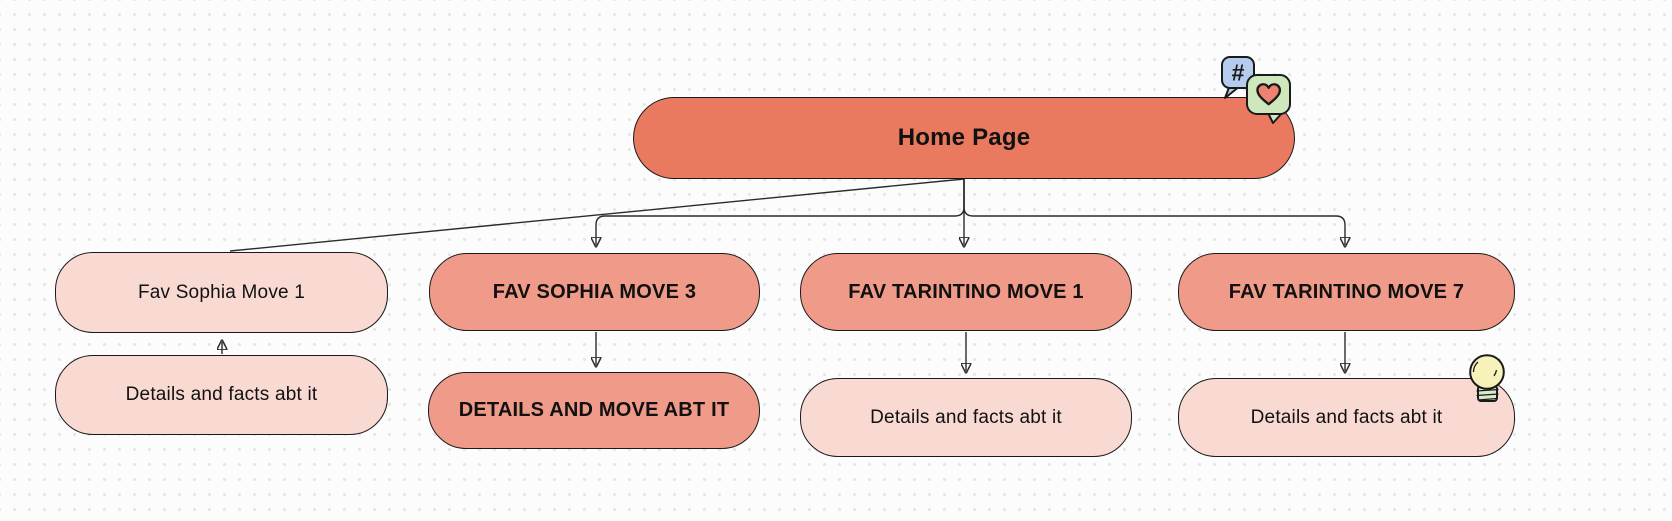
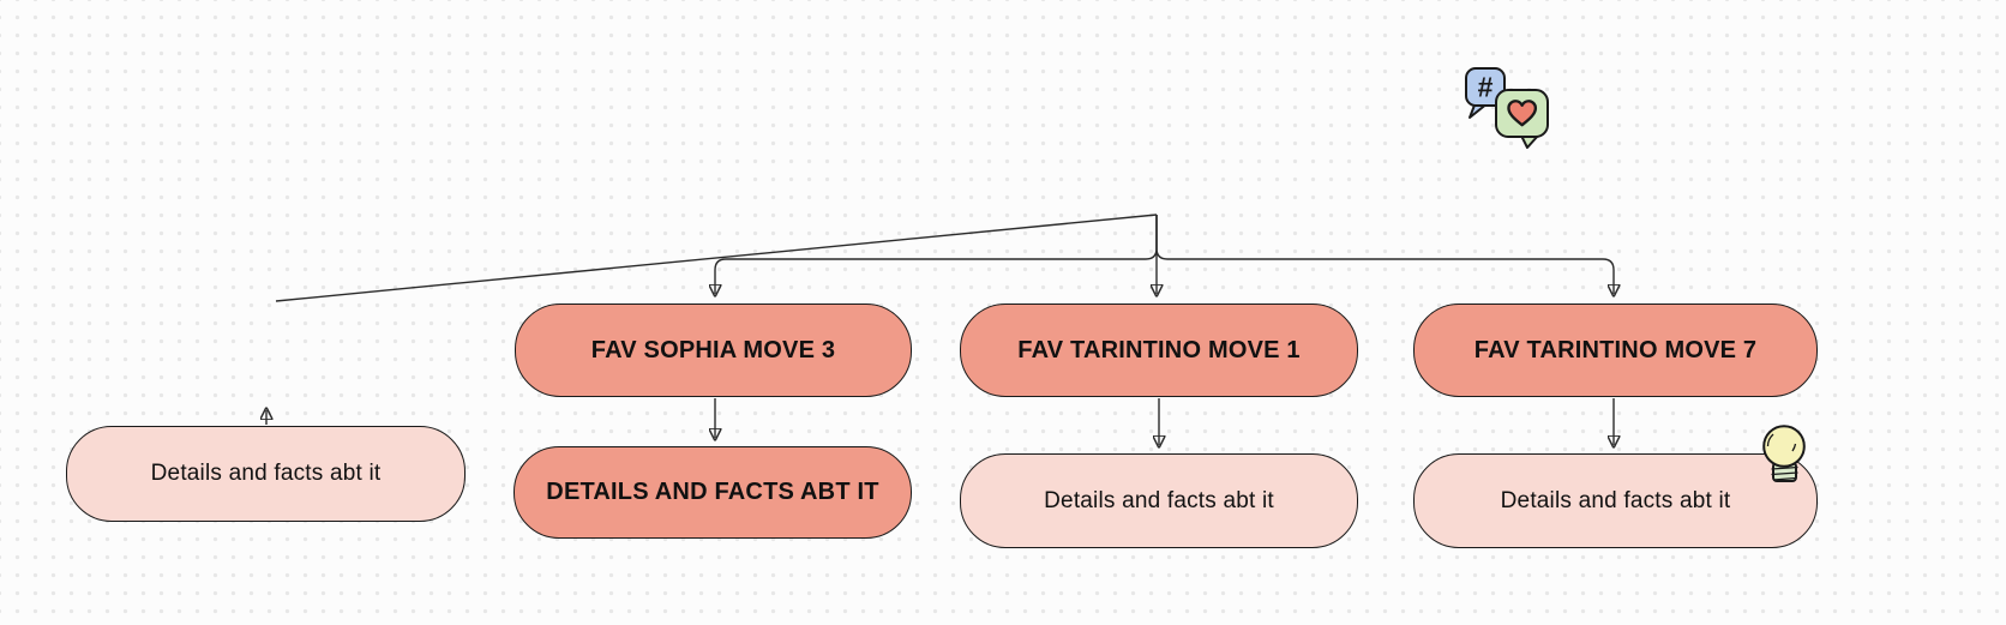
- Home Page
- Fav Sophia Move 1
  FAV SOPHIA MOVE 3
  FAV TARINTINO MOVE 1
  FAV TARINTINO MOVE 7
  Details and facts abt it
- DETAILS AND MOVE ABT IT
+ DETAILS AND FACTS ABT IT
  Details and facts abt it
  Details and facts abt it
  #
